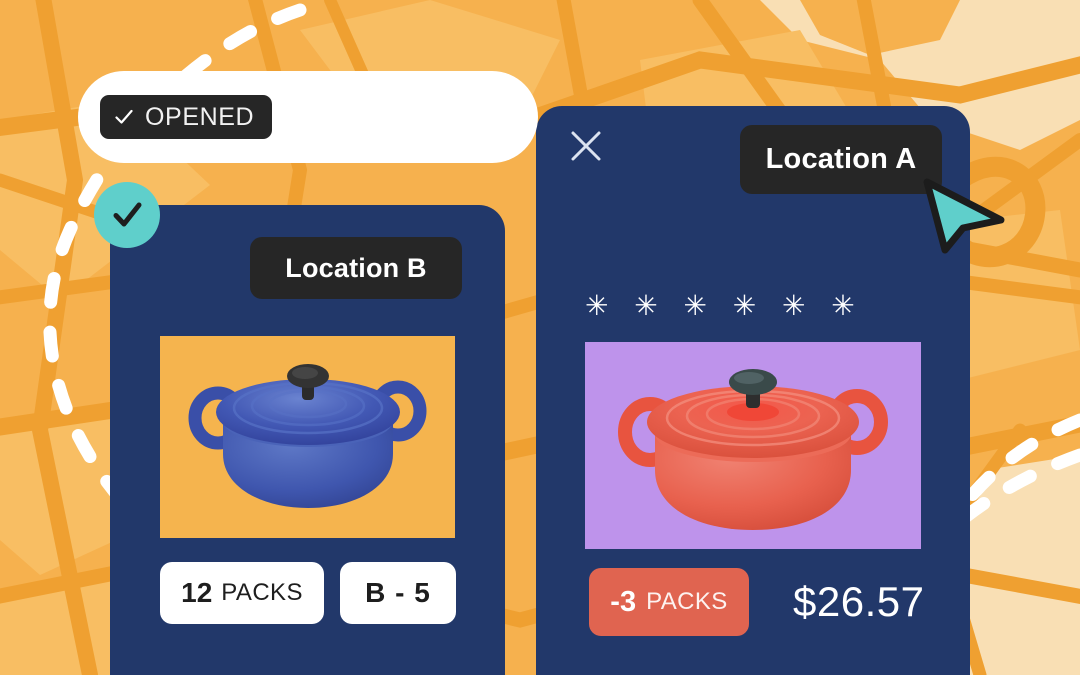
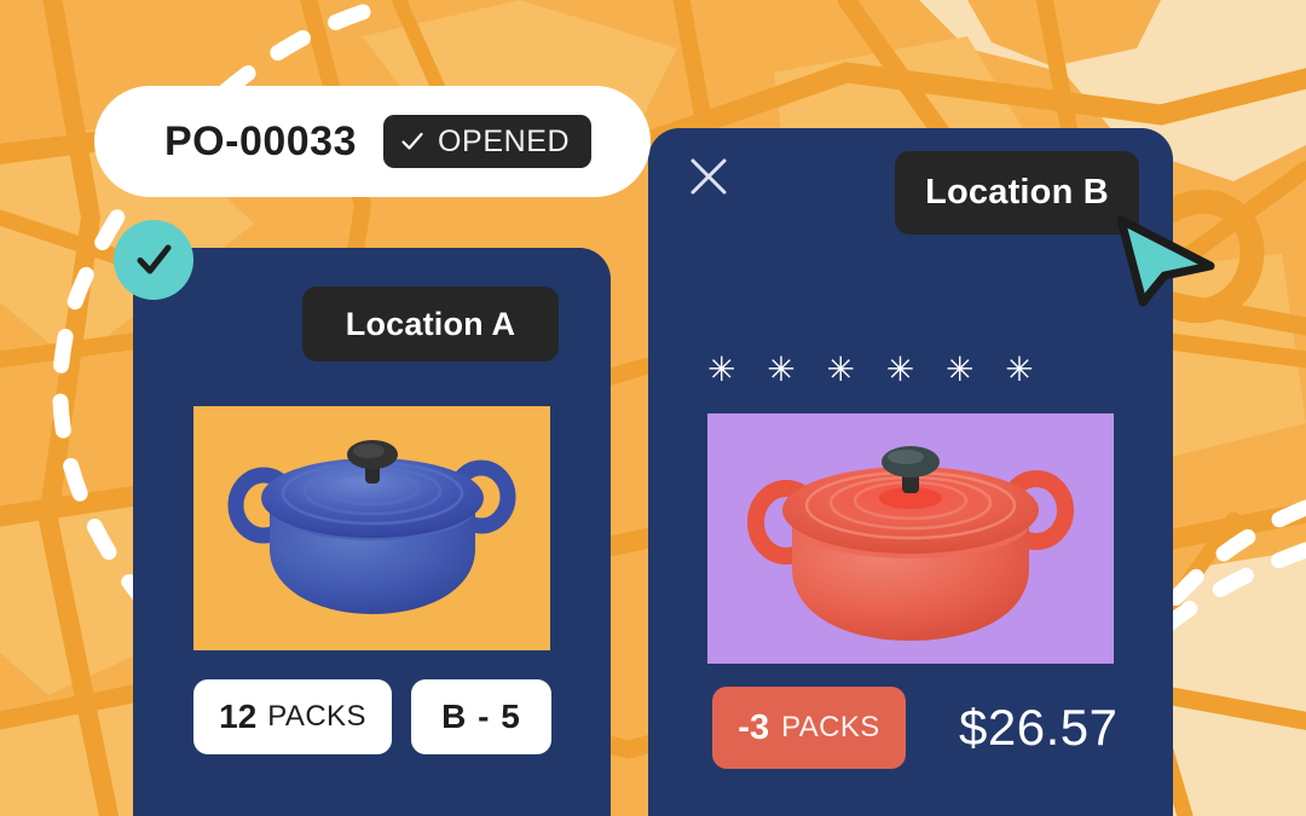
+ PO-00033
  OPENED
- Location B
+ Location A
  12
  PACKS
  B - 5
- Location A
+ Location B
  ✳ ✳ ✳ ✳ ✳ ✳
  -3
  PACKS
  $26.57
